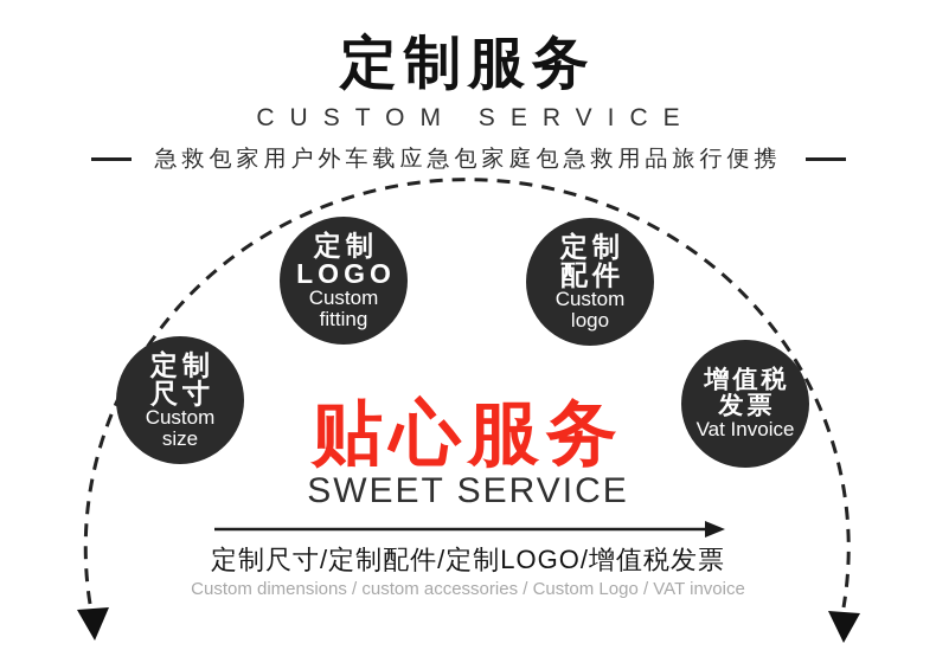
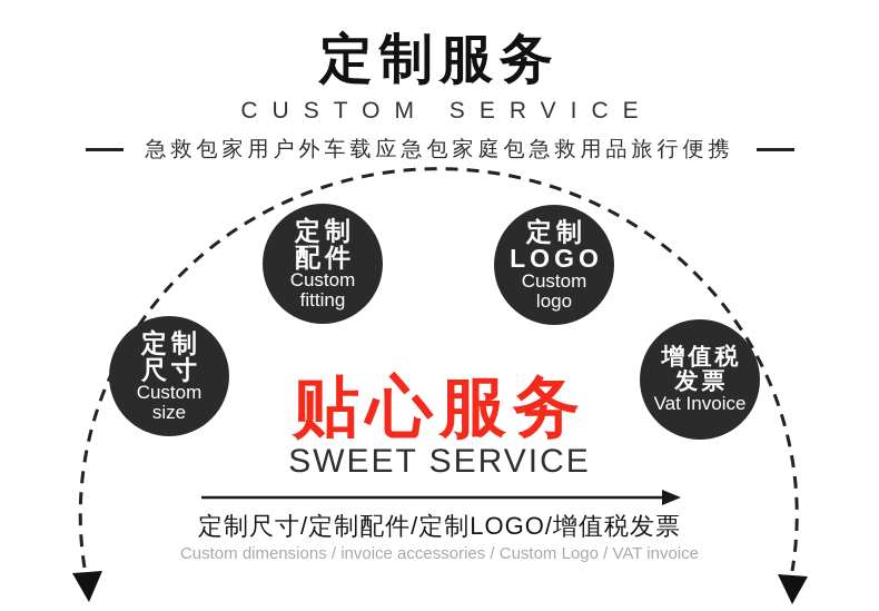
  定制服务
  CUSTOM SERVICE
  急救包家用户外车载应急包家庭包急救用品旅行便携
  定制
  尺寸
  Custom
  size
  定制
- LOGO
+ 配件
  Custom
  fitting
  定制
- 配件
+ LOGO
  Custom
  logo
  增值税
  发票
  Vat Invoice
  贴心服务
  SWEET SERVICE
  定制尺寸/定制配件/定制LOGO/增值税发票
- Custom dimensions / custom accessories / Custom Logo / VAT invoice
+ Custom dimensions / invoice accessories / Custom Logo / VAT invoice
